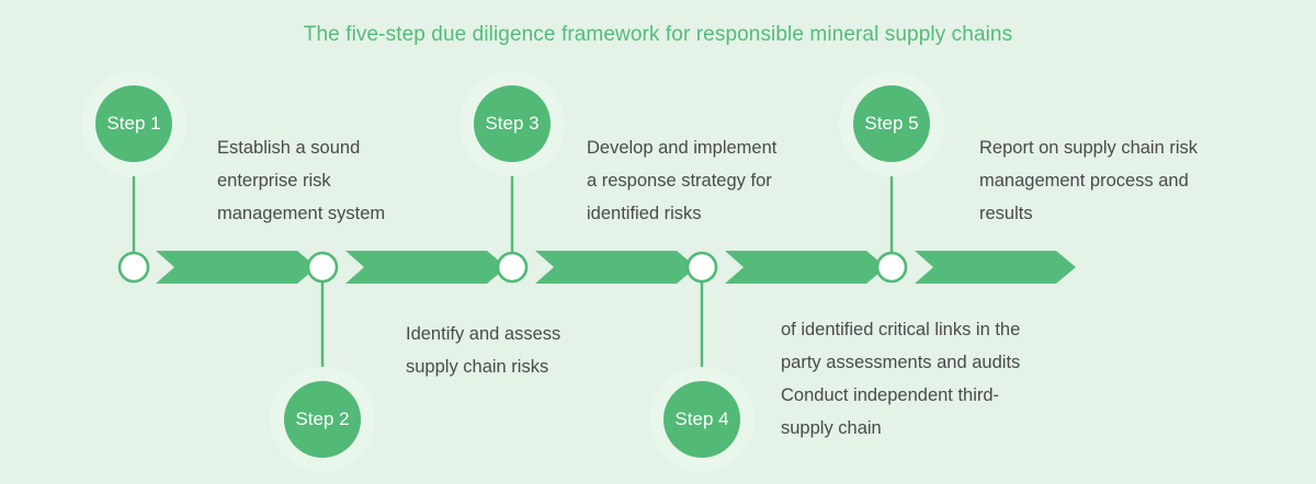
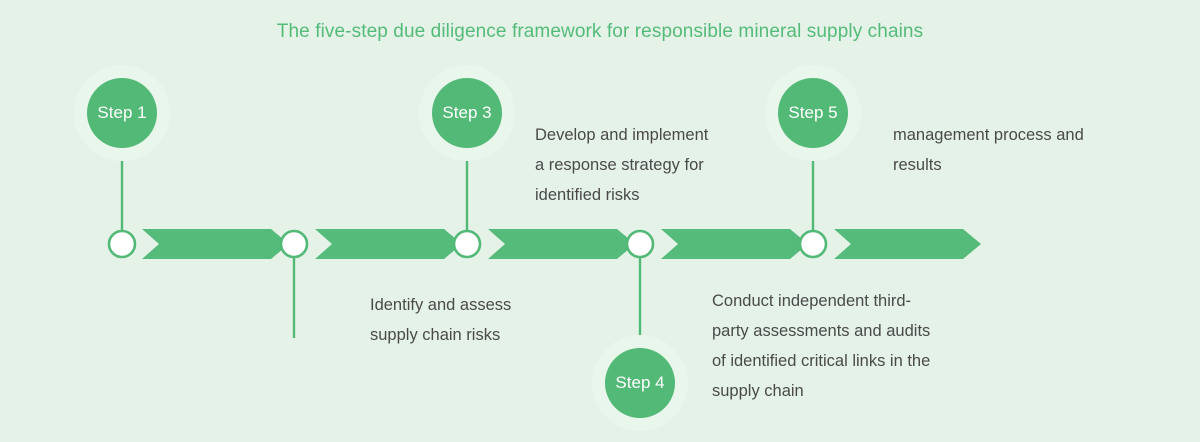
  The five-step due diligence framework for responsible mineral supply chains
  Step 1
- Step 2
  Step 3
  Step 4
  Step 5
- Establish a sound
- enterprise risk
- management system
  Identify and assess
  supply chain risks
  Develop and implement
  a response strategy for
  identified risks
- of identified critical links in the
+ Conduct independent third-
  party assessments and audits
- Conduct independent third-
+ of identified critical links in the
  supply chain
- Report on supply chain risk
  management process and
  results
